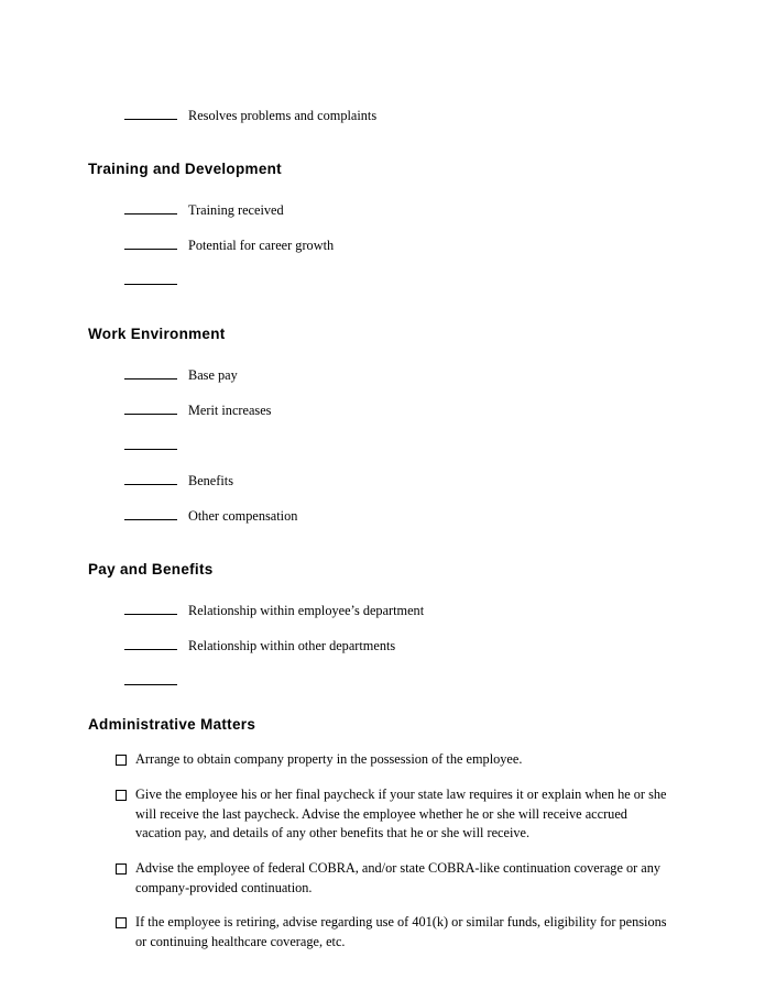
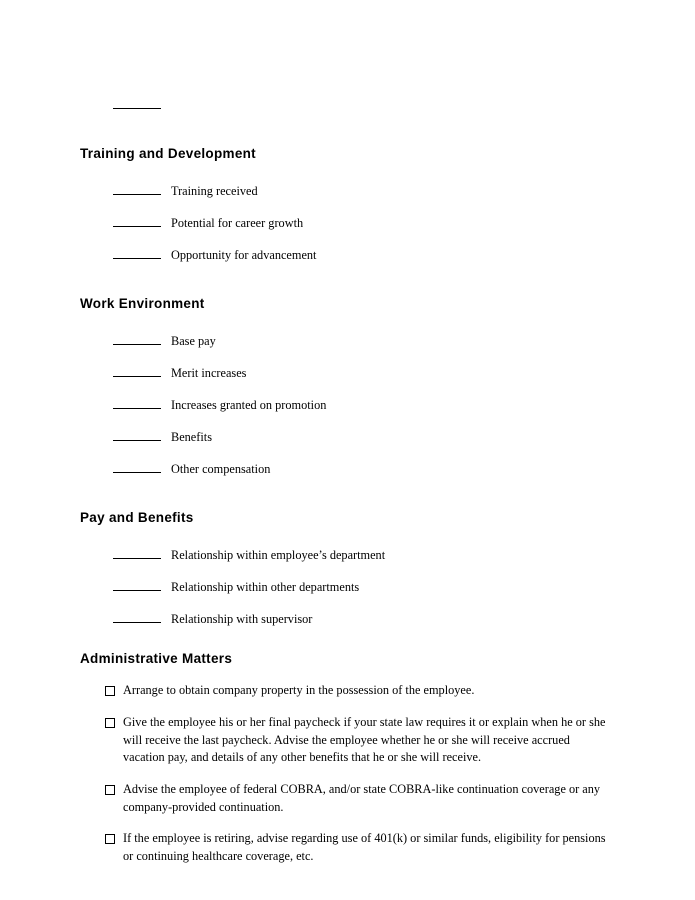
- Resolves problems and complaints
  Training and Development
  Training received
  Potential for career growth
+ Opportunity for advancement
  Work Environment
  Base pay
  Merit increases
+ Increases granted on promotion
  Benefits
  Other compensation
  Pay and Benefits
  Relationship within employee’s department
  Relationship within other departments
+ Relationship with supervisor
  Administrative Matters
  Arrange to obtain company property in the possession of the employee.
  Give the employee his or her final paycheck if your state law requires it or explain when he or she will receive the last paycheck. Advise the employee whether he or she will receive accrued vacation pay, and details of any other benefits that he or she will receive.
  Advise the employee of federal COBRA, and/or state COBRA-like continuation coverage or any company-provided continuation.
  If the employee is retiring, advise regarding use of 401(k) or similar funds, eligibility for pensions or continuing healthcare coverage, etc.
